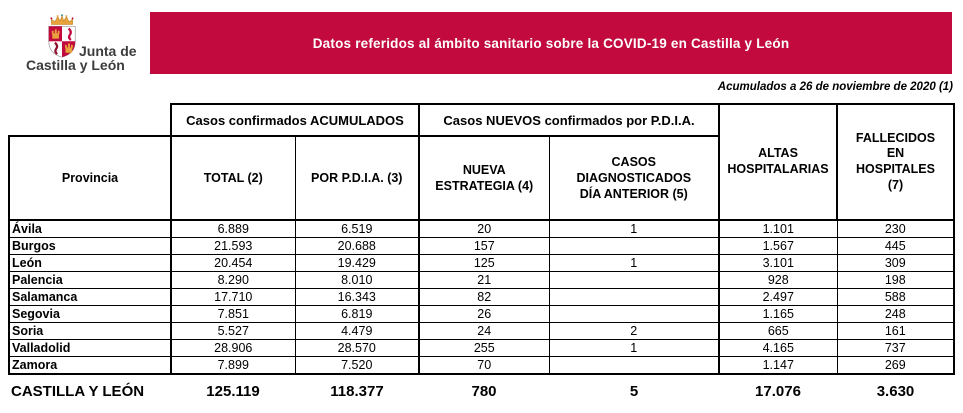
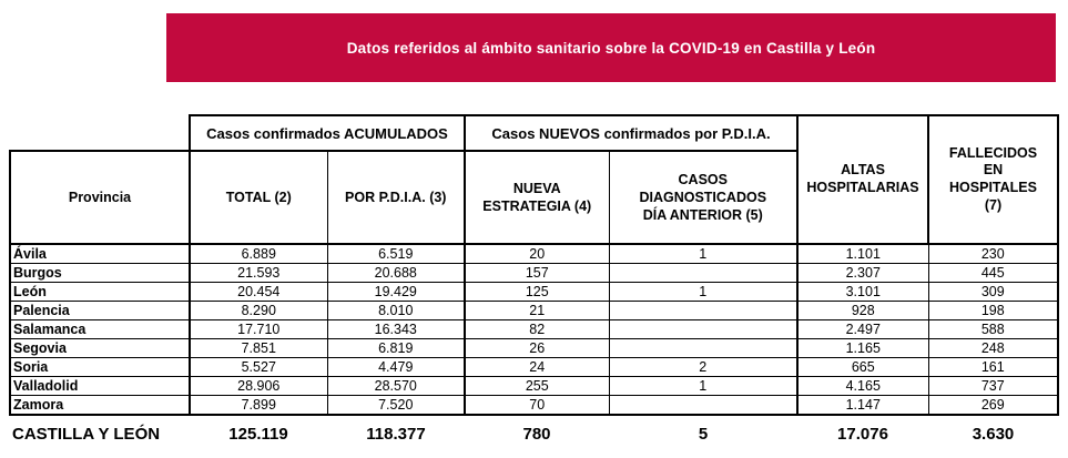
- Junta de
- Castilla y León
  Datos referidos al ámbito sanitario sobre la COVID-19 en Castilla y León
- Acumulados a 26 de noviembre de 2020 (1)
  	Casos confirmados ACUMULADOS	Casos NUEVOS confirmados por P.D.I.A.	ALTAS HOSPITALARIAS	FALLECIDOS EN HOSPITALES (7)
  Provincia	TOTAL (2)	POR P.D.I.A. (3)	NUEVA ESTRATEGIA (4)	CASOS DIAGNOSTICADOS DÍA ANTERIOR (5)
  Ávila	6.889	6.519	20	1	1.101	230
- Burgos	21.593	20.688	157		1.567	445
+ Burgos	21.593	20.688	157		2.307	445
  León	20.454	19.429	125	1	3.101	309
  Palencia	8.290	8.010	21		928	198
  Salamanca	17.710	16.343	82		2.497	588
  Segovia	7.851	6.819	26		1.165	248
  Soria	5.527	4.479	24	2	665	161
  Valladolid	28.906	28.570	255	1	4.165	737
  Zamora	7.899	7.520	70		1.147	269
  CASTILLA Y LEÓN	125.119	118.377	780	5	17.076	3.630
